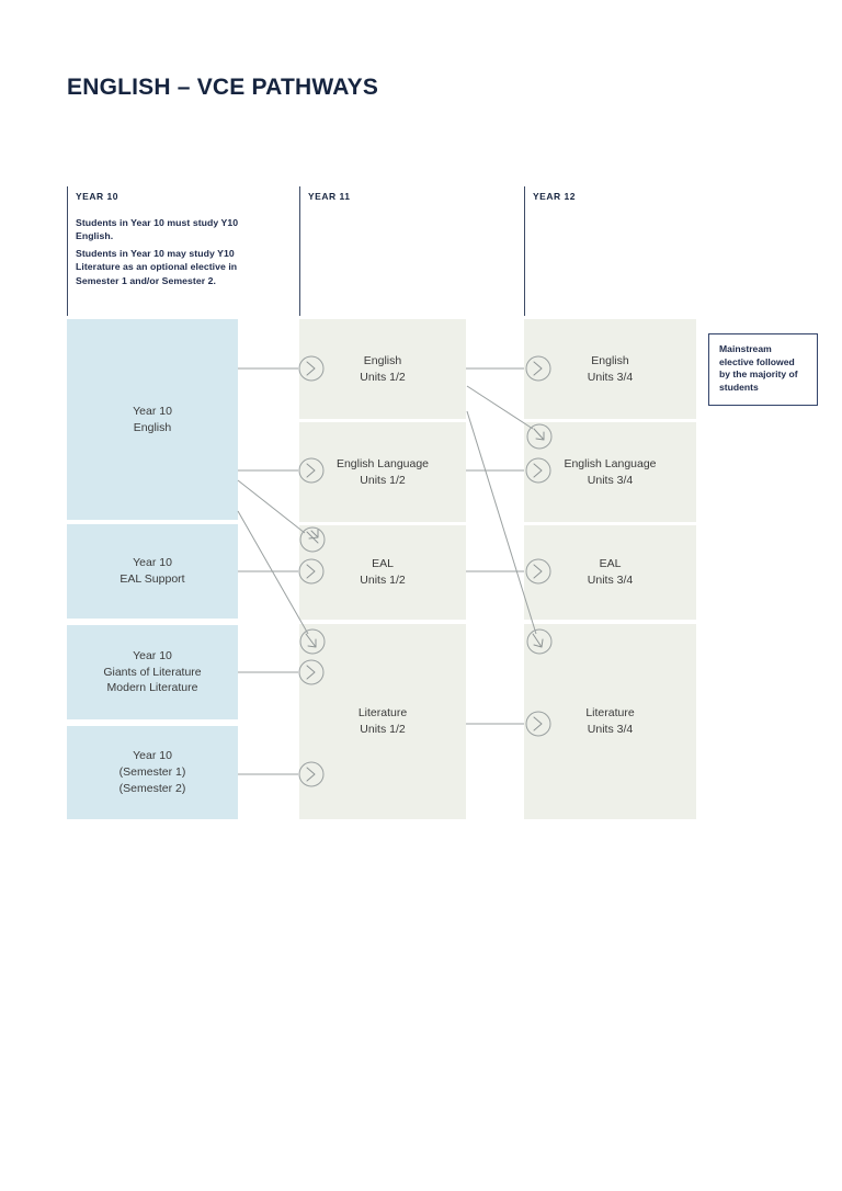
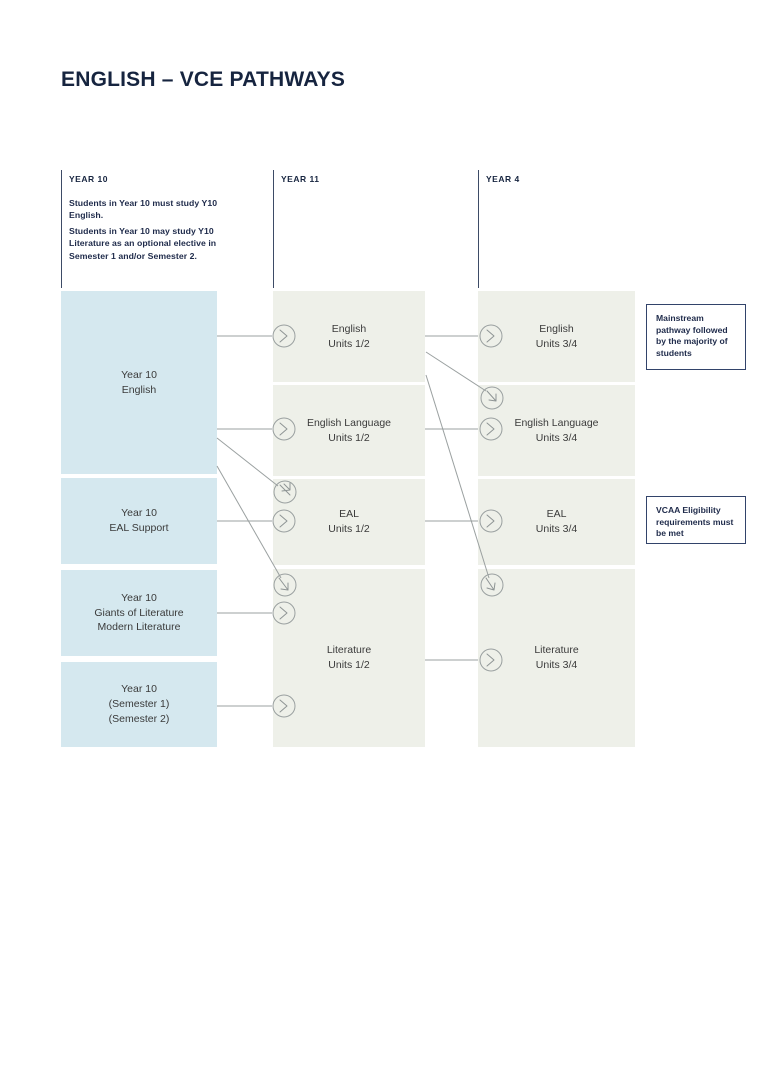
  ENGLISH – VCE PATHWAYS
  YEAR 10
  YEAR 11
- YEAR 12
+ YEAR 4
  Students in Year 10 must study Y10 English.
  Students in Year 10 may study Y10 Literature as an optional elective in Semester 1 and/or Semester 2.
  Year 10
  English
  Year 10
  EAL Support
  Year 10
  Giants of Literature
  Modern Literature
  Year 10
  (Semester 1)
  (Semester 2)
  English
  Units 1/2
  English Language
  Units 1/2
  EAL
  Units 1/2
  Literature
  Units 1/2
  English
  Units 3/4
  English Language
  Units 3/4
  EAL
  Units 3/4
  Literature
  Units 3/4
- Mainstream elective followed by the majority of students
+ Mainstream pathway followed by the majority of students
+ VCAA Eligibility requirements must be met
